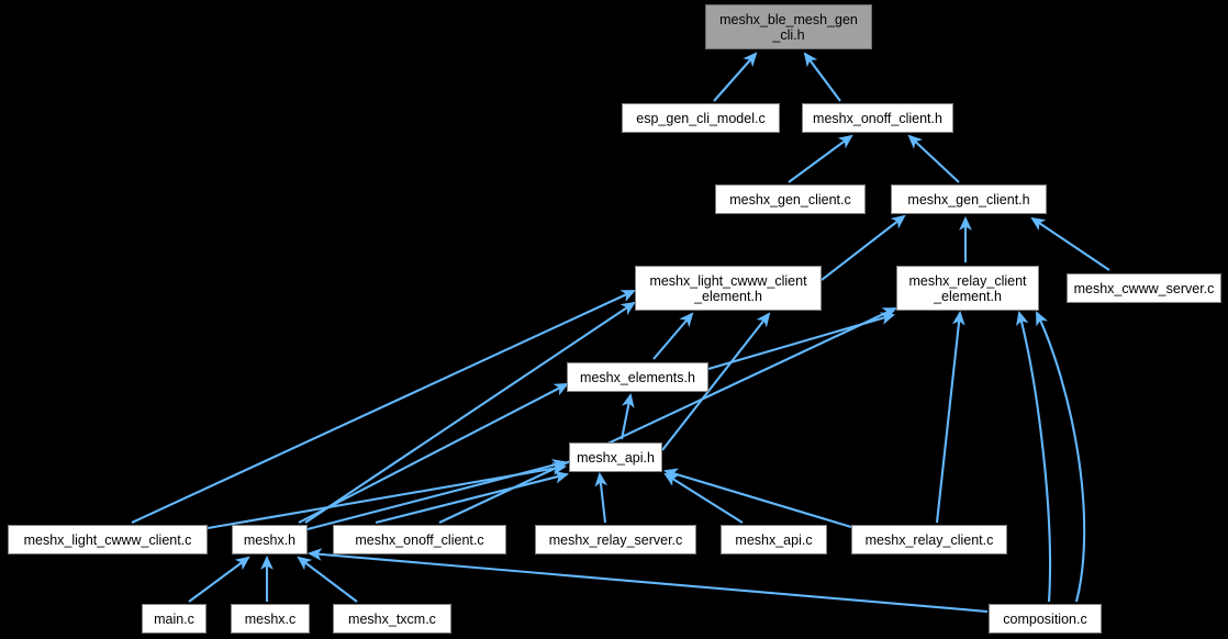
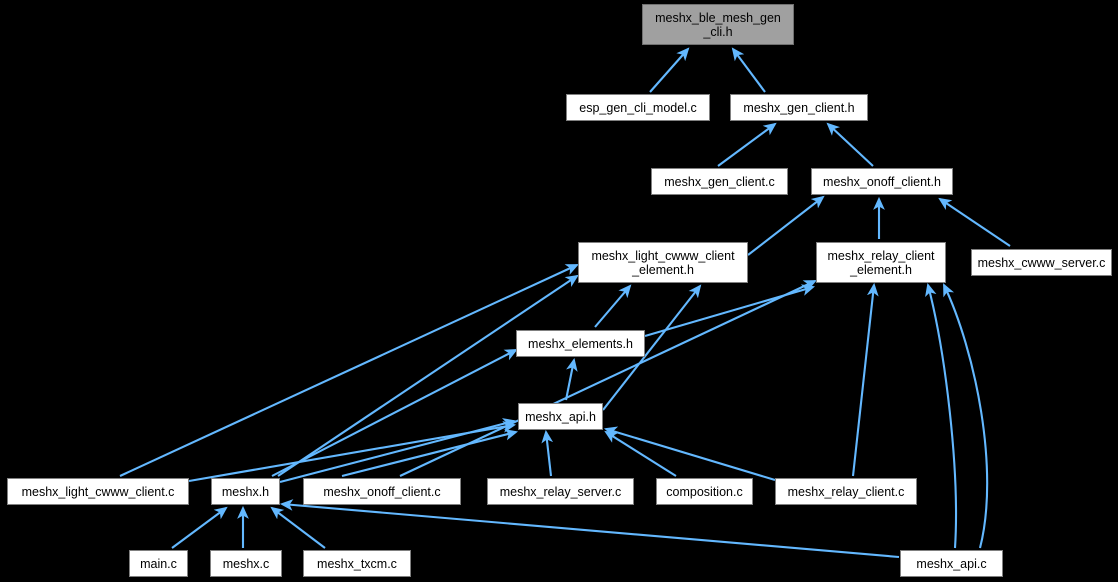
  meshx_ble_mesh_gen
  _cli.h
  esp_gen_cli_model.c
- meshx_onoff_client.h
+ meshx_gen_client.h
  meshx_gen_client.c
- meshx_gen_client.h
+ meshx_onoff_client.h
  meshx_light_cwww_client
  _element.h
  meshx_relay_client
  _element.h
  meshx_cwww_server.c
  meshx_elements.h
  meshx_api.h
  meshx_light_cwww_client.c
  meshx.h
  meshx_onoff_client.c
  meshx_relay_server.c
- meshx_api.c
+ composition.c
  meshx_relay_client.c
  main.c
  meshx.c
  meshx_txcm.c
- composition.c
+ meshx_api.c
